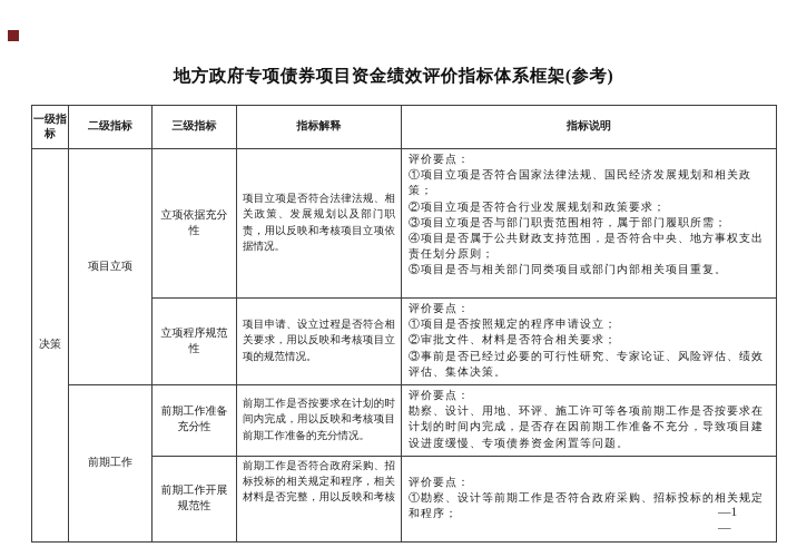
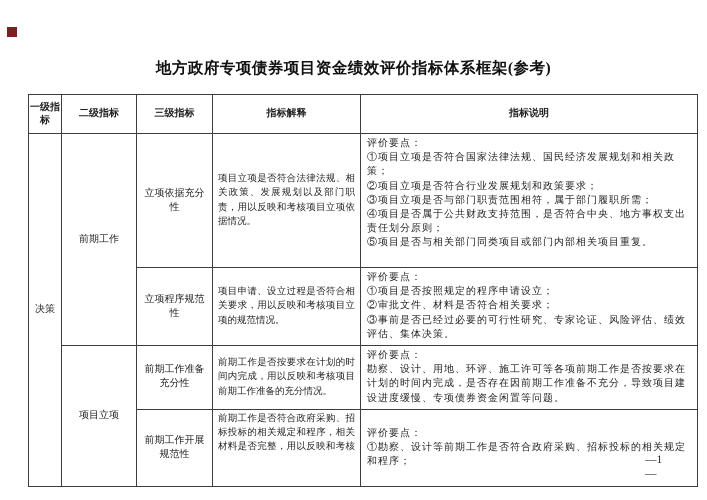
  地方政府专项债券项目资金绩效评价指标体系框架(参考)
  一级指标	二级指标	三级指标	指标解释	指标说明
- 决策	项目立项	立项依据充分性	项目立项是否符合法律法规、相关政策、发展规划以及部门职责，用以反映和考核项目立项依据情况。	评价要点： ①项目立项是否符合国家法律法规、国民经济发展规划和相关政策； ②项目立项是否符合行业发展规划和政策要求； ③项目立项是否与部门职责范围相符，属于部门履职所需； ④项目是否属于公共财政支持范围，是否符合中央、地方事权支出责任划分原则； ⑤项目是否与相关部门同类项目或部门内部相关项目重复。
+ 决策	前期工作	立项依据充分性	项目立项是否符合法律法规、相关政策、发展规划以及部门职责，用以反映和考核项目立项依据情况。	评价要点： ①项目立项是否符合国家法律法规、国民经济发展规划和相关政策； ②项目立项是否符合行业发展规划和政策要求； ③项目立项是否与部门职责范围相符，属于部门履职所需； ④项目是否属于公共财政支持范围，是否符合中央、地方事权支出责任划分原则； ⑤项目是否与相关部门同类项目或部门内部相关项目重复。
  立项程序规范性	项目申请、设立过程是否符合相关要求，用以反映和考核项目立项的规范情况。	评价要点： ①项目是否按照规定的程序申请设立； ②审批文件、材料是否符合相关要求； ③事前是否已经过必要的可行性研究、专家论证、风险评估、绩效评估、集体决策。
- 前期工作	前期工作准备充分性	前期工作是否按要求在计划的时间内完成，用以反映和考核项目前期工作准备的充分情况。	评价要点： 勘察、设计、用地、环评、施工许可等各项前期工作是否按要求在计划的时间内完成，是否存在因前期工作准备不充分，导致项目建设进度缓慢、专项债券资金闲置等问题。
+ 项目立项	前期工作准备充分性	前期工作是否按要求在计划的时间内完成，用以反映和考核项目前期工作准备的充分情况。	评价要点： 勘察、设计、用地、环评、施工许可等各项前期工作是否按要求在计划的时间内完成，是否存在因前期工作准备不充分，导致项目建设进度缓慢、专项债券资金闲置等问题。
  前期工作开展规范性	前期工作是否符合政府采购、招标投标的相关规定和程序，相关材料是否完整，用以反映和考核	评价要点： ①勘察、设计等前期工作是否符合政府采购、招标投标的相关规定和程序；
  —1
  —
